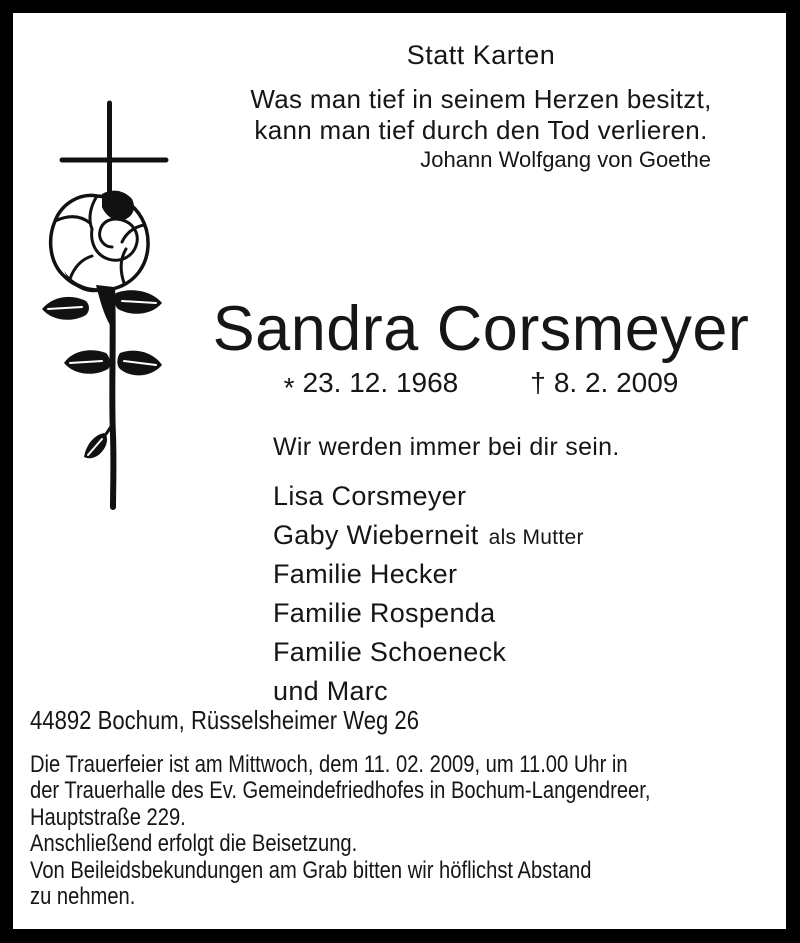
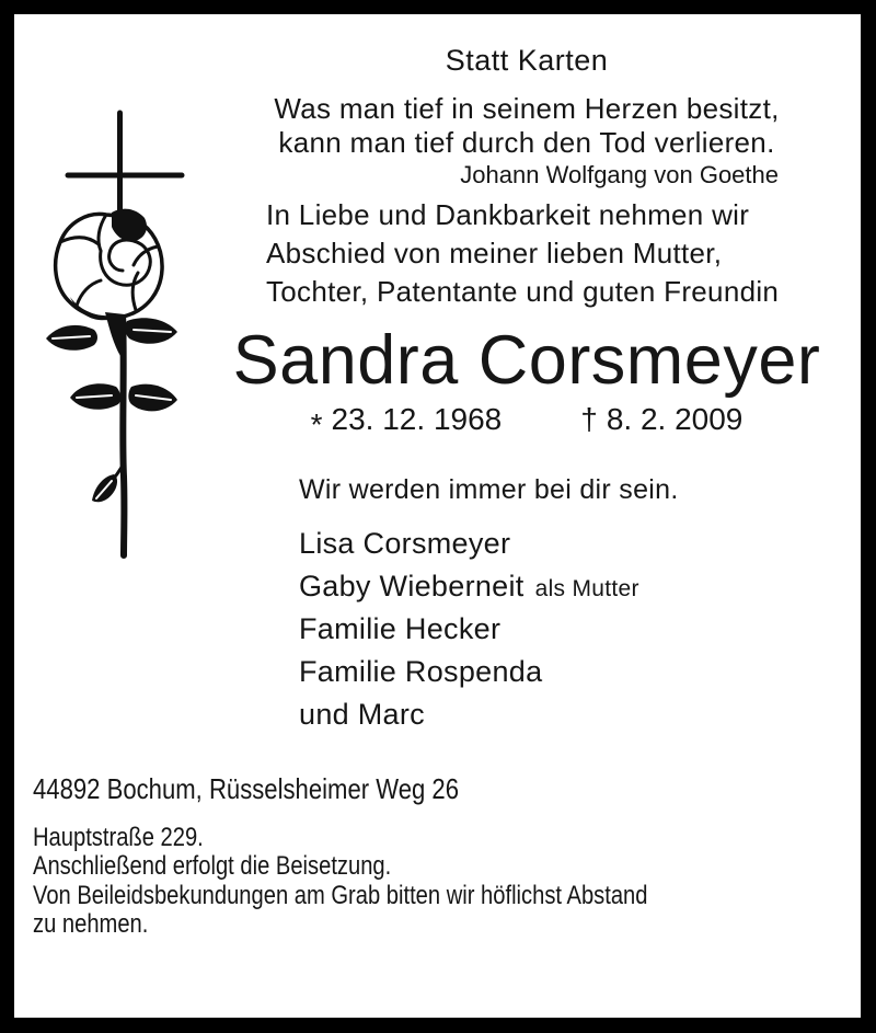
  Statt Karten
  Was man tief in seinem Herzen besitzt,
  kann man tief durch den Tod verlieren.
  Johann Wolfgang von Goethe
+ In Liebe und Dankbarkeit nehmen wir
+ Abschied von meiner lieben Mutter,
+ Tochter, Patentante und guten Freundin
  Sandra Corsmeyer
  * 23. 12. 1968
  † 8. 2. 2009
  Wir werden immer bei dir sein.
  Lisa Corsmeyer
  Gaby Wieberneit als Mutter
  Familie Hecker
  Familie Rospenda
- Familie Schoeneck
  und Marc
  44892 Bochum, Rüsselsheimer Weg 26
- Die Trauerfeier ist am Mittwoch, dem 11. 02. 2009, um 11.00 Uhr in
- der Trauerhalle des Ev. Gemeindefriedhofes in Bochum-Langendreer,
  Hauptstraße 229.
  Anschließend erfolgt die Beisetzung.
  Von Beileidsbekundungen am Grab bitten wir höflichst Abstand
  zu nehmen.
